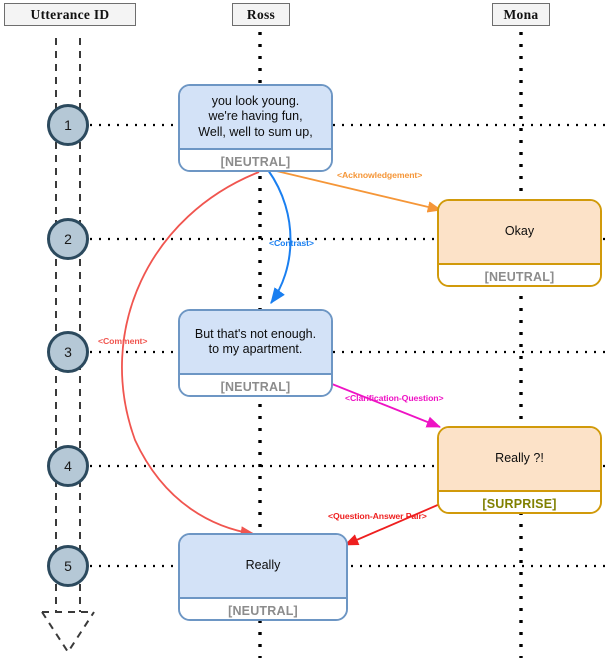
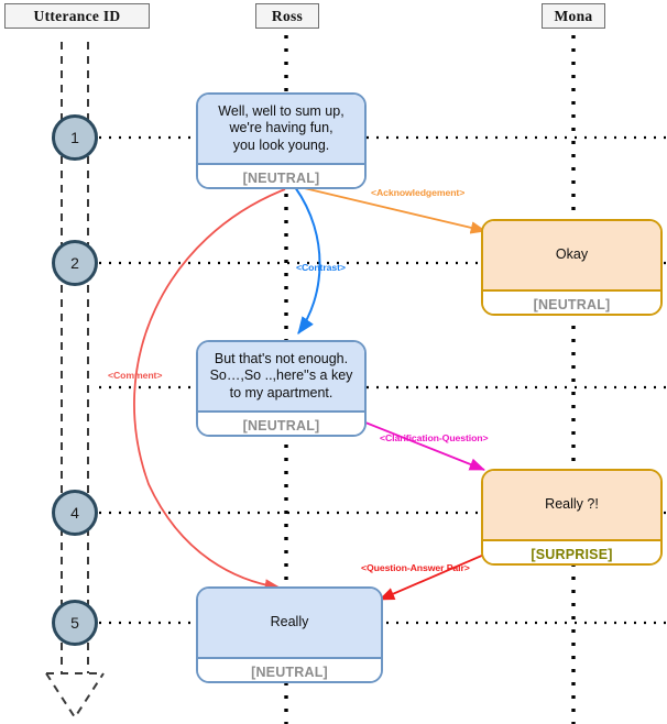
  Utterance ID
  Ross
  Mona
  1
  2
- 3
  4
  5
- you look young.
+ Well, well to sum up,
  we're having fun,
- Well, well to sum up,
+ you look young.
  [NEUTRAL]
  Okay
  [NEUTRAL]
  But that's not enough.
+ So…,So ..,here''s a key
  to my apartment.
  [NEUTRAL]
  Really ?!
  [SURPRISE]
  Really
  [NEUTRAL]
  <Acknowledgement>
  <Contrast>
  <Comment>
  <Clarification-Question>
  <Question-Answer Pair>
